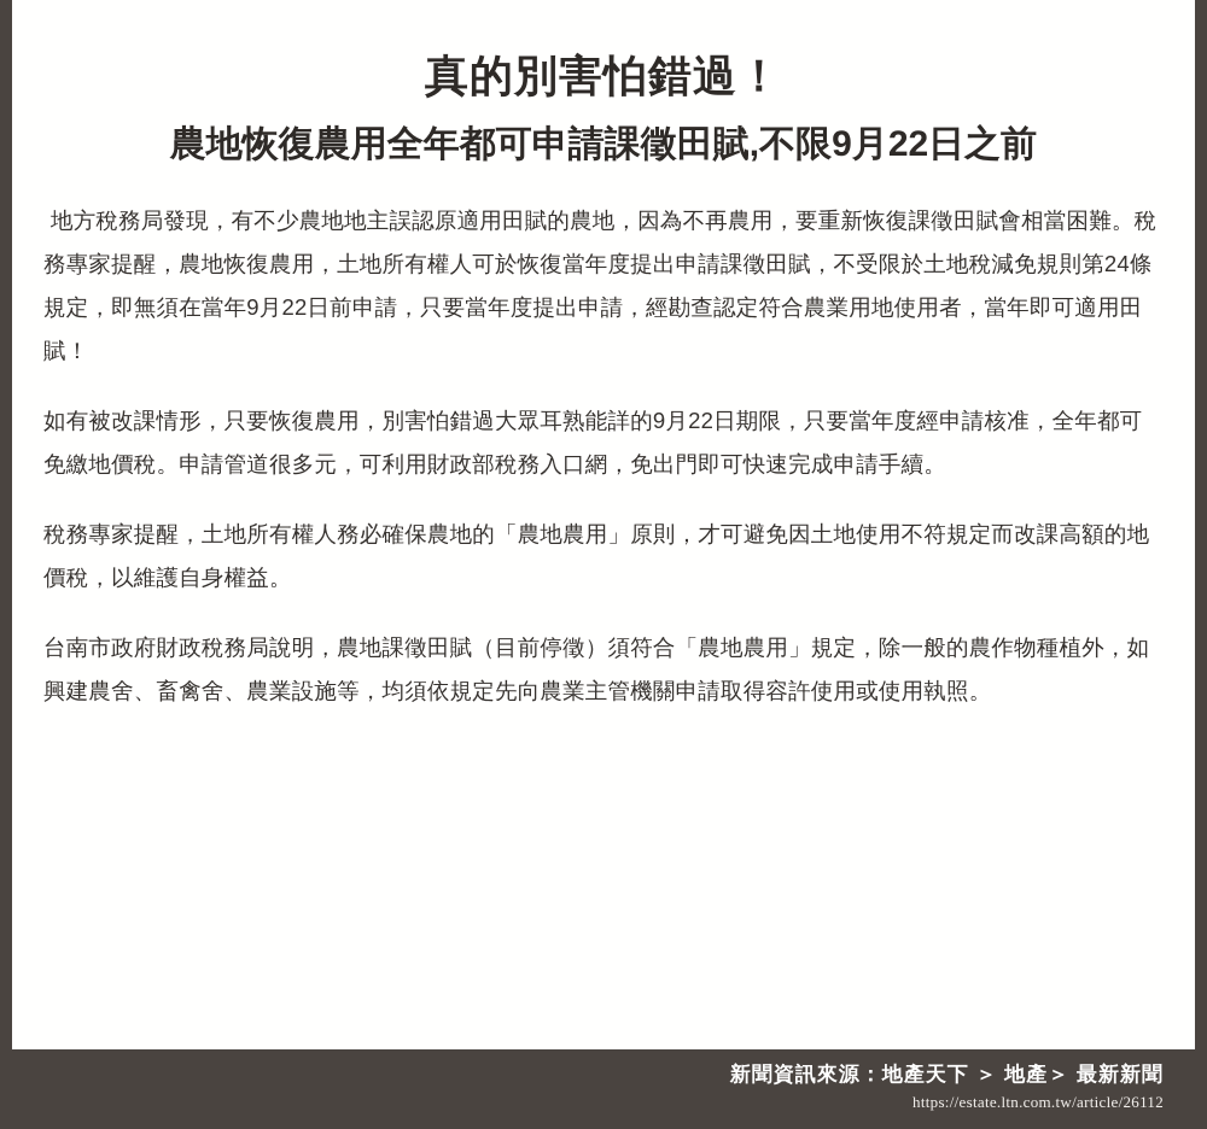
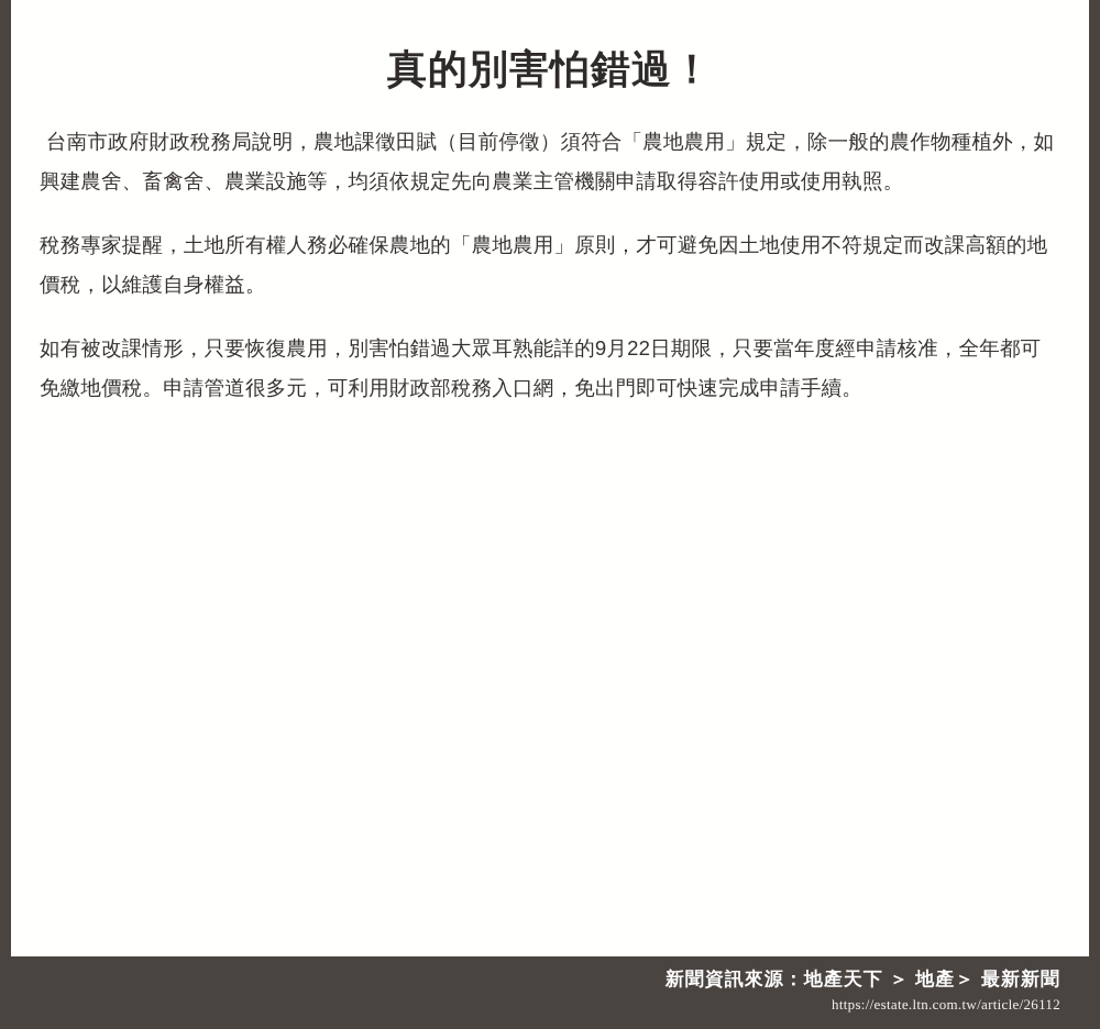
  真的別害怕錯過！
- 農地恢復農用全年都可申請課徵田賦,不限9月22日之前
- 地方稅務局發現，有不少農地地主誤認原適用田賦的農地，因為不再農用，要重新恢復課徵田賦會相當困難。稅務專家提醒，農地恢復農用，土地所有權人可於恢復當年度提出申請課徵田賦，不受限於土地稅減免規則第24條規定，即無須在當年9月22日前申請，只要當年度提出申請，經勘查認定符合農業用地使用者，當年即可適用田賦！
- 如有被改課情形，只要恢復農用，別害怕錯過大眾耳熟能詳的9月22日期限，只要當年度經申請核准，全年都可免繳地價稅。申請管道很多元，可利用財政部稅務入口網，免出門即可快速完成申請手續。
+ 台南市政府財政稅務局說明，農地課徵田賦（目前停徵）須符合「農地農用」規定，除一般的農作物種植外，如興建農舍、畜禽舍、農業設施等，均須依規定先向農業主管機關申請取得容許使用或使用執照。
  稅務專家提醒，土地所有權人務必確保農地的「農地農用」原則，才可避免因土地使用不符規定而改課高額的地價稅，以維護自身權益。
- 台南市政府財政稅務局說明，農地課徵田賦（目前停徵）須符合「農地農用」規定，除一般的農作物種植外，如興建農舍、畜禽舍、農業設施等，均須依規定先向農業主管機關申請取得容許使用或使用執照。
+ 如有被改課情形，只要恢復農用，別害怕錯過大眾耳熟能詳的9月22日期限，只要當年度經申請核准，全年都可免繳地價稅。申請管道很多元，可利用財政部稅務入口網，免出門即可快速完成申請手續。
  新聞資訊來源：地產天下 ＞ 地產＞ 最新新聞
  https://estate.ltn.com.tw/article/26112
